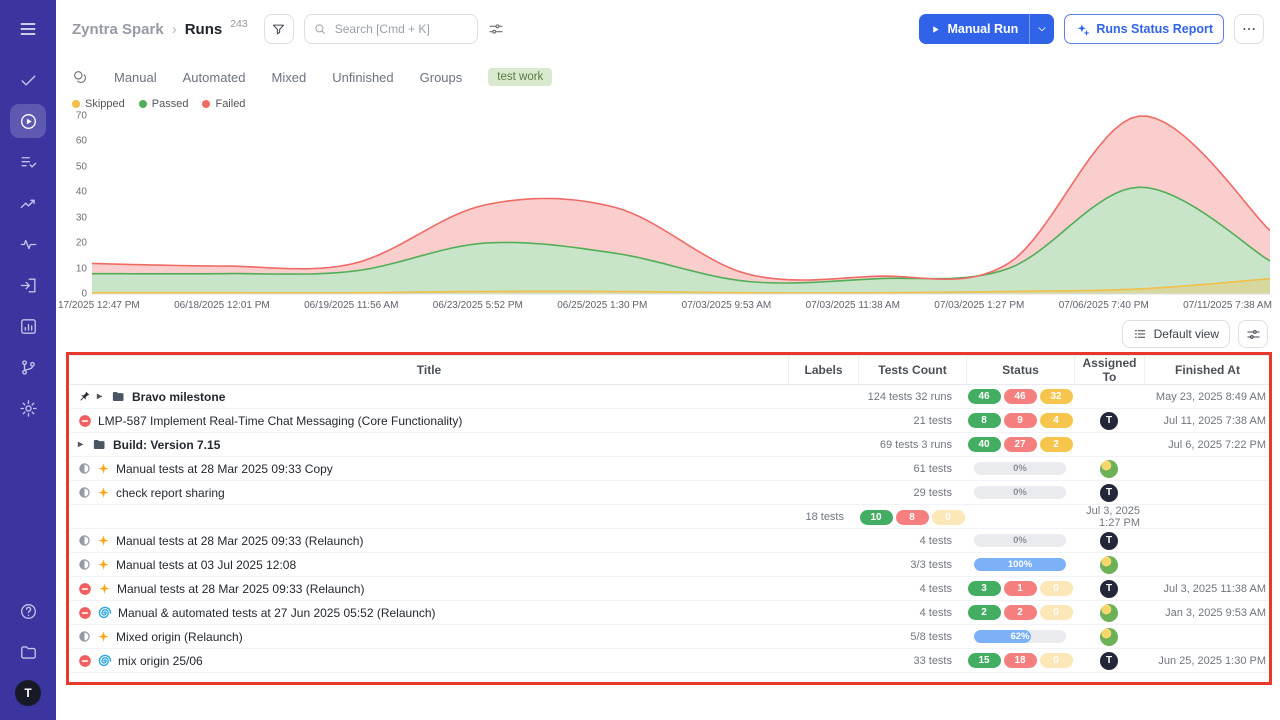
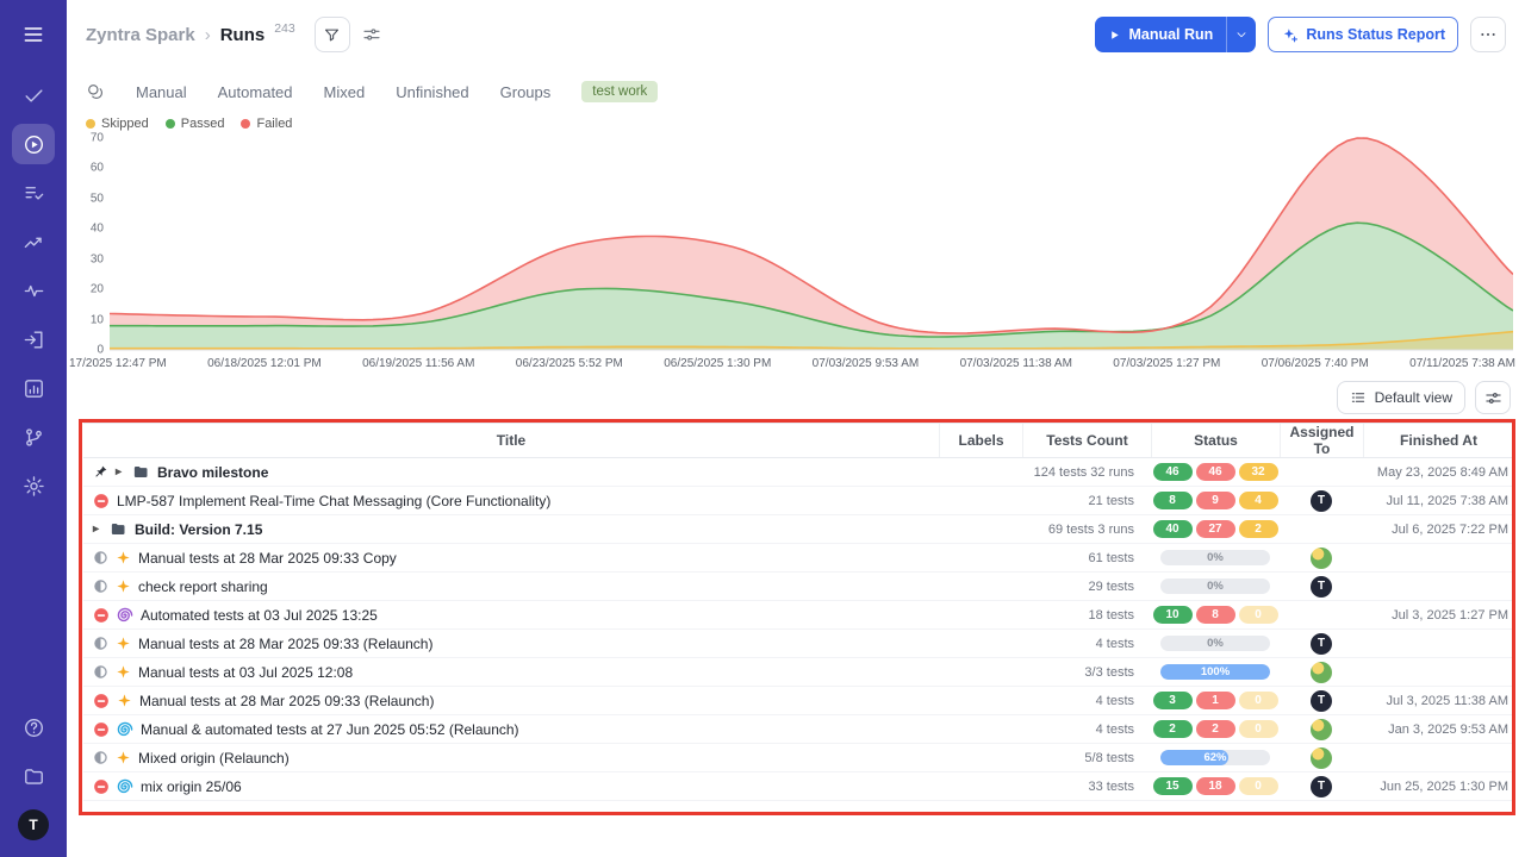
  T
  Zyntra Spark
  ›
  Runs
  243
- Search [Cmd + K]
  Manual Run
  Runs Status Report
  Manual
  Automated
  Mixed
  Unfinished
  Groups
  test work
  Skipped
  Passed
  Failed
  70
  60
  50
  40
  30
  20
  10
  0
  17/2025 12:47 PM
  06/18/2025 12:01 PM
  06/19/2025 11:56 AM
  06/23/2025 5:52 PM
  06/25/2025 1:30 PM
  07/03/2025 9:53 AM
  07/03/2025 11:38 AM
  07/03/2025 1:27 PM
  07/06/2025 7:40 PM
  07/11/2025 7:38 AM
  Default view
  Title
  Labels
  Tests Count
  Status
  Assigned To
  Finished At
  ▸
  Bravo milestone
  124 tests 32 runs
  46
  46
  32
  May 23, 2025 8:49 AM
  LMP-587 Implement Real-Time Chat Messaging (Core Functionality)
  21 tests
  8
  9
  4
  T
  Jul 11, 2025 7:38 AM
  ▸
  Build: Version 7.15
  69 tests 3 runs
  40
  27
  2
  Jul 6, 2025 7:22 PM
  Manual tests at 28 Mar 2025 09:33 Copy
  61 tests
  0%
  check report sharing
  29 tests
  0%
  T
+ Automated tests at 03 Jul 2025 13:25
  18 tests
  10
  8
  0
  Jul 3, 2025 1:27 PM
  Manual tests at 28 Mar 2025 09:33 (Relaunch)
  4 tests
  0%
  T
  Manual tests at 03 Jul 2025 12:08
  3/3 tests
  100%
  Manual tests at 28 Mar 2025 09:33 (Relaunch)
  4 tests
  3
  1
  0
  T
  Jul 3, 2025 11:38 AM
  Manual & automated tests at 27 Jun 2025 05:52 (Relaunch)
  4 tests
  2
  2
  0
  Jan 3, 2025 9:53 AM
  Mixed origin (Relaunch)
  5/8 tests
  62%
  mix origin 25/06
  33 tests
  15
  18
  0
  T
  Jun 25, 2025 1:30 PM
